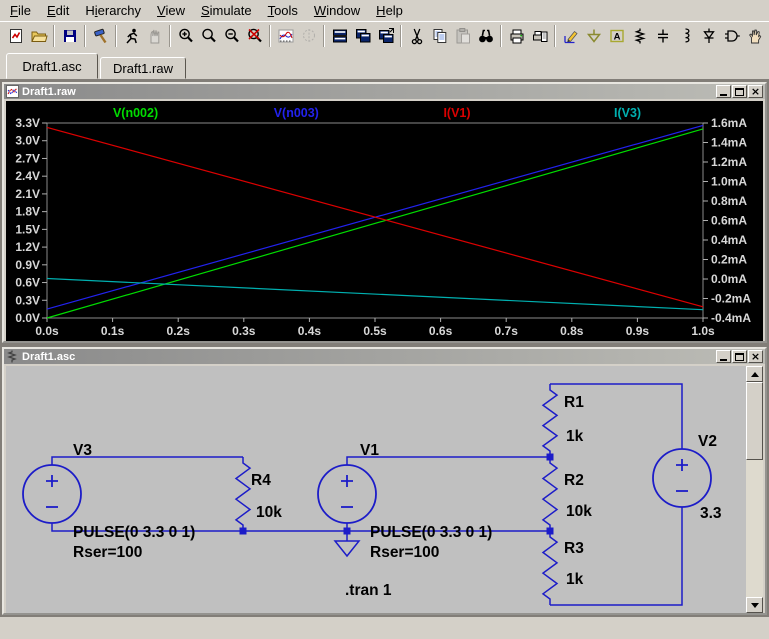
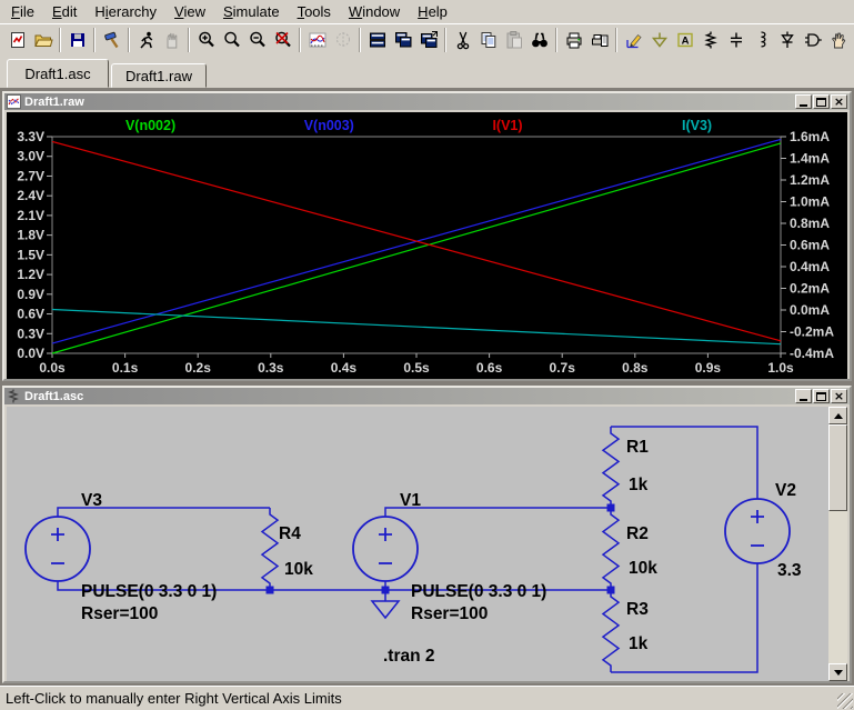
  File
  Edit
  Hierarchy
  View
  Simulate
  Tools
  Window
  Help
  A
  Draft1.asc
  Draft1.raw
  Draft1.raw
  ×
  3.3V
  3.0V
  2.7V
  2.4V
  2.1V
  1.8V
  1.5V
  1.2V
  0.9V
  0.6V
  0.3V
  0.0V
  1.6mA
  1.4mA
  1.2mA
  1.0mA
  0.8mA
  0.6mA
  0.4mA
  0.2mA
  0.0mA
  -0.2mA
  -0.4mA
  0.0s
  0.1s
  0.2s
  0.3s
  0.4s
  0.5s
  0.6s
  0.7s
  0.8s
  0.9s
  1.0s
  V(n002)
  V(n003)
  I(V1)
  I(V3)
  Draft1.asc
  ×
  V3
  PULSE(0 3.3 0 1)
  Rser=100
  R4
  10k
  V1
  PULSE(0 3.3 0 1)
  Rser=100
  R1
  1k
  R2
  10k
  R3
  1k
  V2
  3.3
- .tran 1
+ .tran 2
+ Left-Click to manually enter Right Vertical Axis Limits
